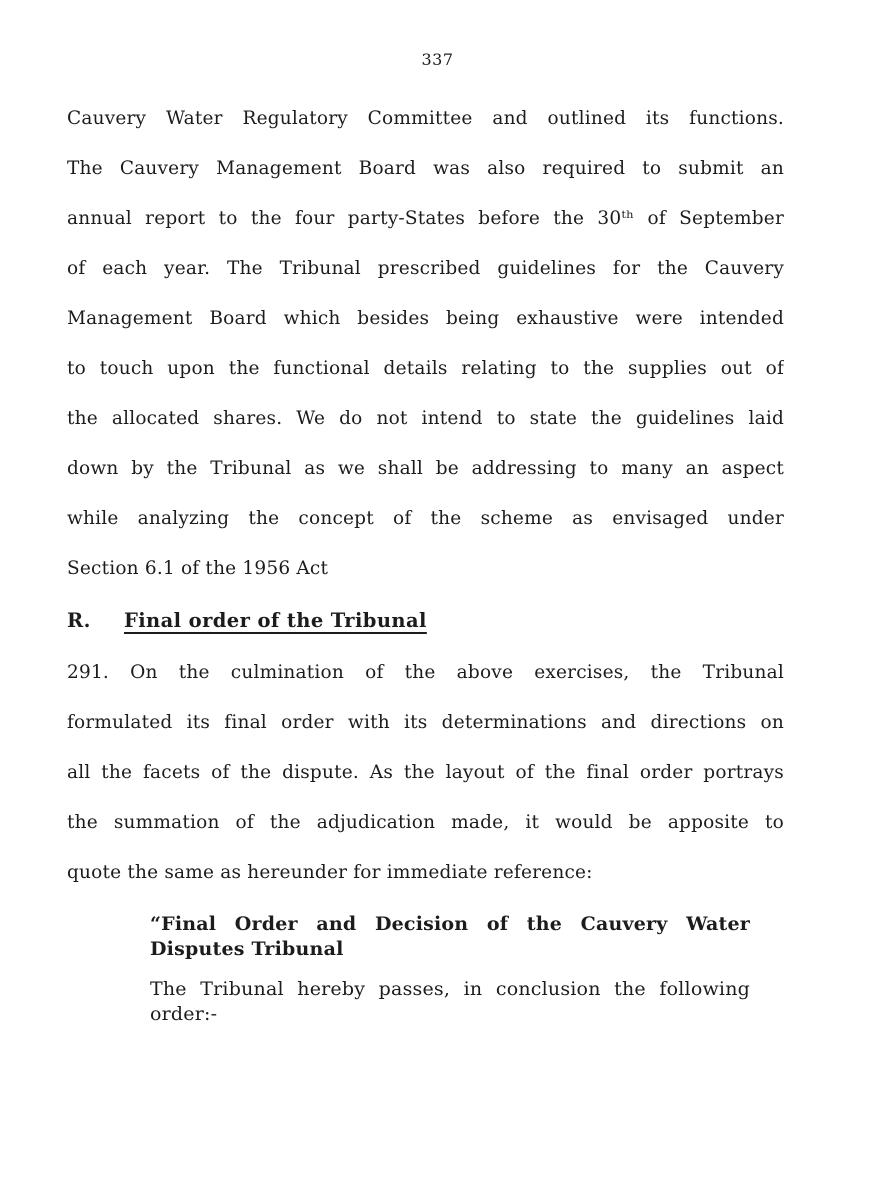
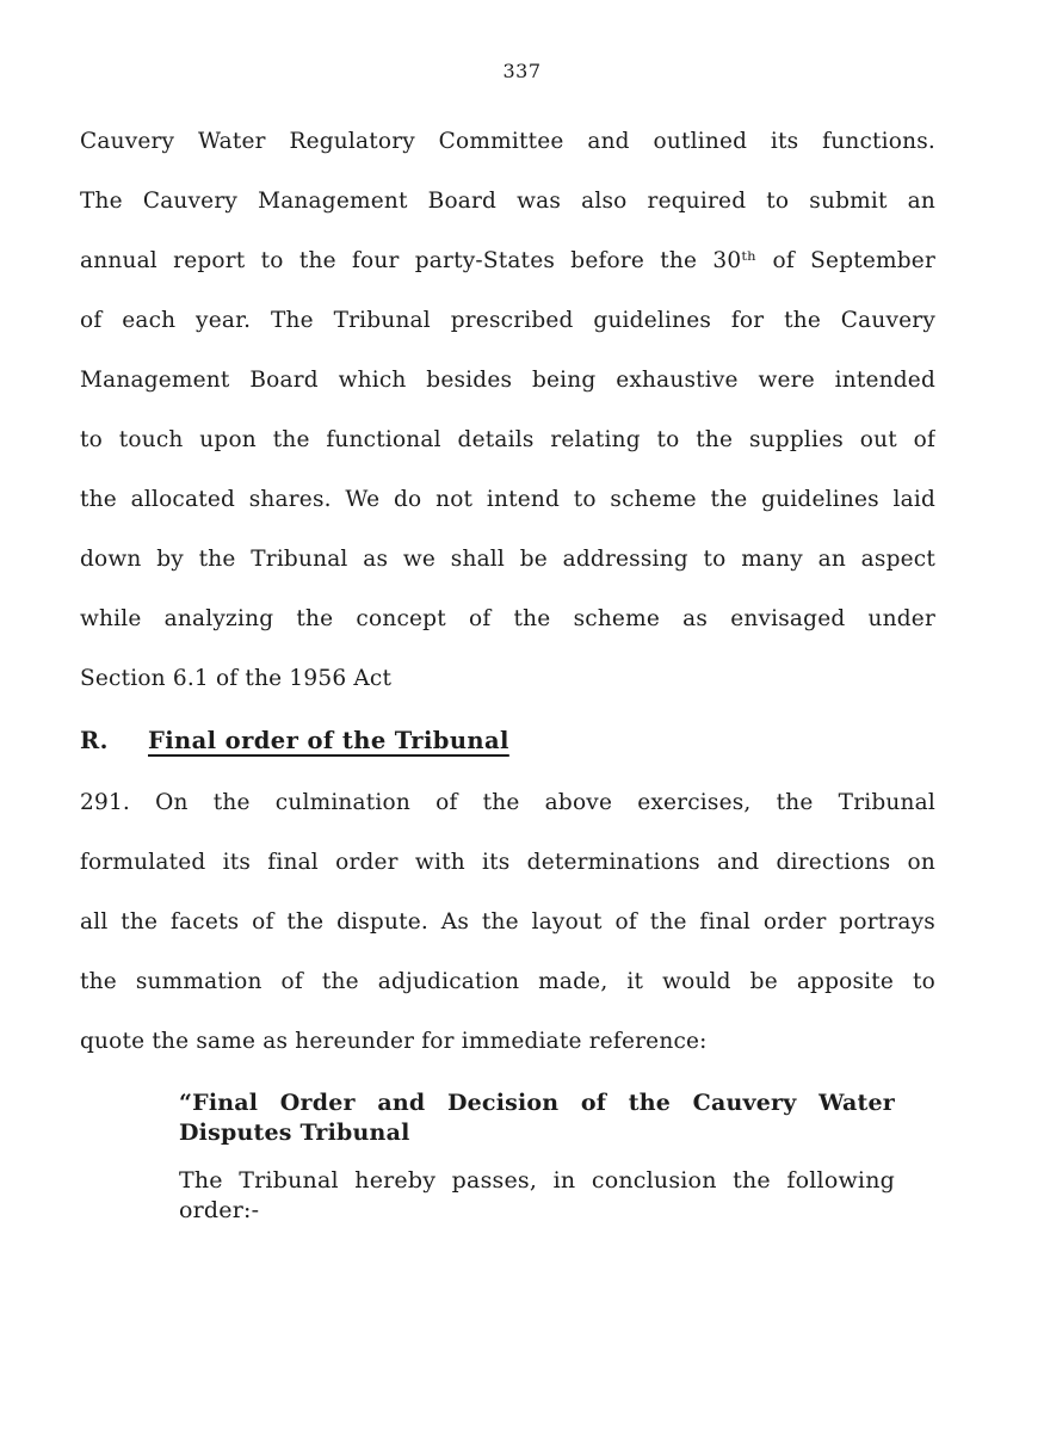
  337
  Cauvery Water Regulatory Committee and outlined its functions.
  The Cauvery Management Board was also required to submit an
  annual report to the four party-States before the 30ᵗʰ of September
  of each year. The Tribunal prescribed guidelines for the Cauvery
  Management Board which besides being exhaustive were intended
  to touch upon the functional details relating to the supplies out of
- the allocated shares. We do not intend to state the guidelines laid
+ the allocated shares. We do not intend to scheme the guidelines laid
  down by the Tribunal as we shall be addressing to many an aspect
  while analyzing the concept of the scheme as envisaged under
  Section 6.1 of the 1956 Act
  R.
  Final order of the Tribunal
  291. On the culmination of the above exercises, the Tribunal
  formulated its final order with its determinations and directions on
  all the facets of the dispute. As the layout of the final order portrays
  the summation of the adjudication made, it would be apposite to
  quote the same as hereunder for immediate reference:
  “Final Order and Decision of the Cauvery Water
  Disputes Tribunal
  The Tribunal hereby passes, in conclusion the following
  order:-
